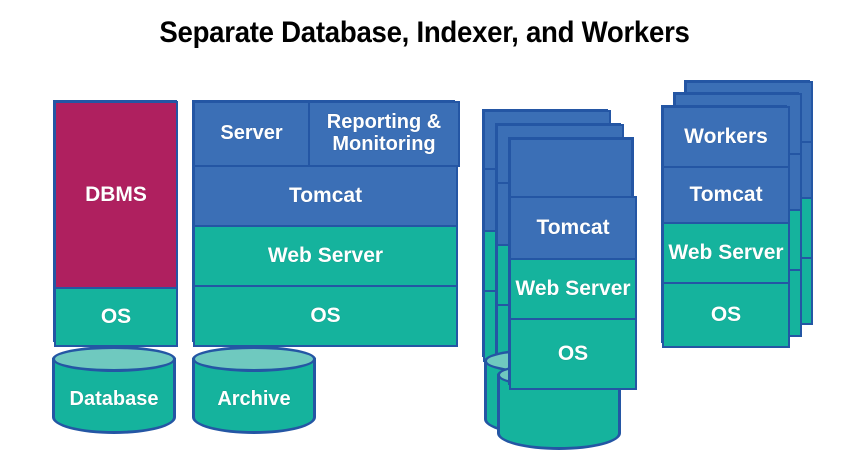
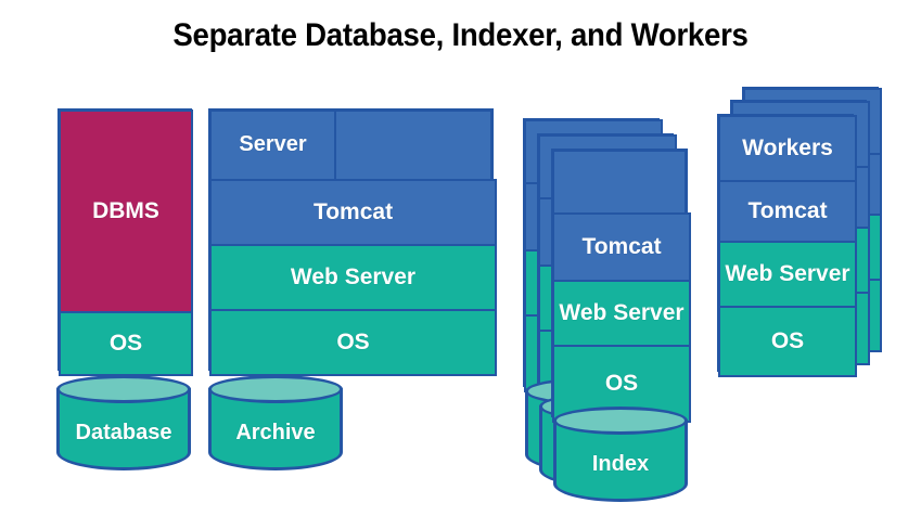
  Separate Database, Indexer, and Workers
  DBMS
  OS
  Database
  Server
- Reporting & Monitoring
  Tomcat
  Web Server
  OS
  Archive
  Tomcat
  Web Server
  OS
+ Index
  Workers
  Tomcat
  Web Server
  OS
